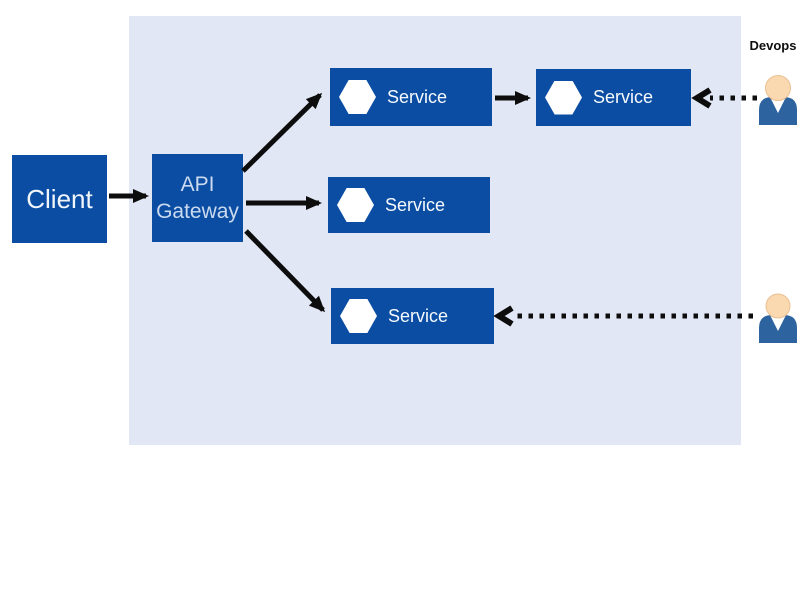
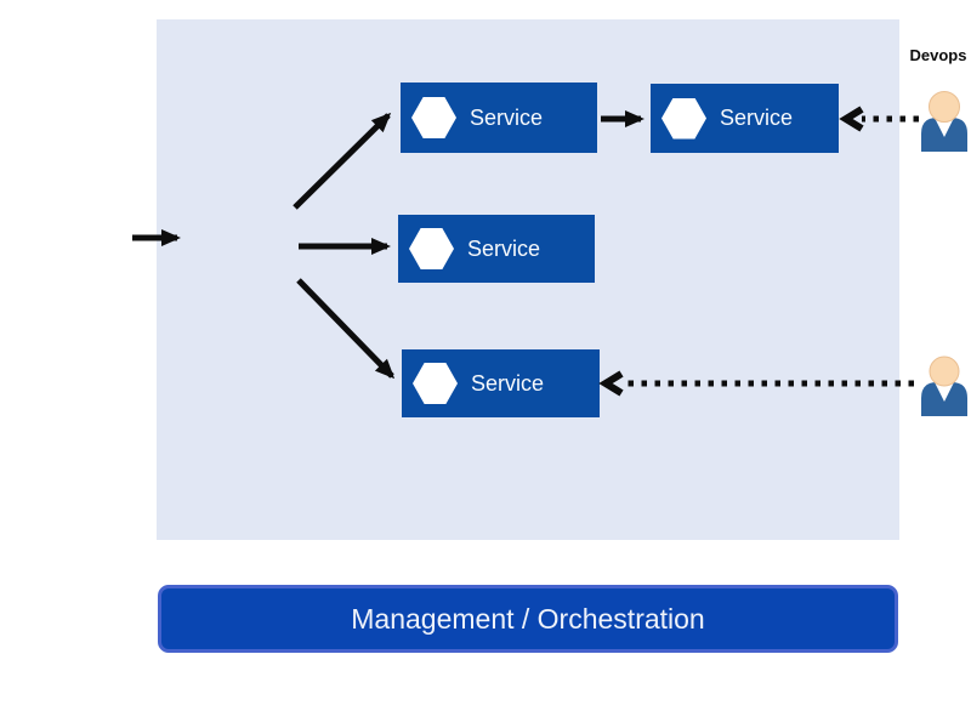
  Devops
- Client
- API Gateway
  Service
  Service
  Service
  Service
+ Management / Orchestration
